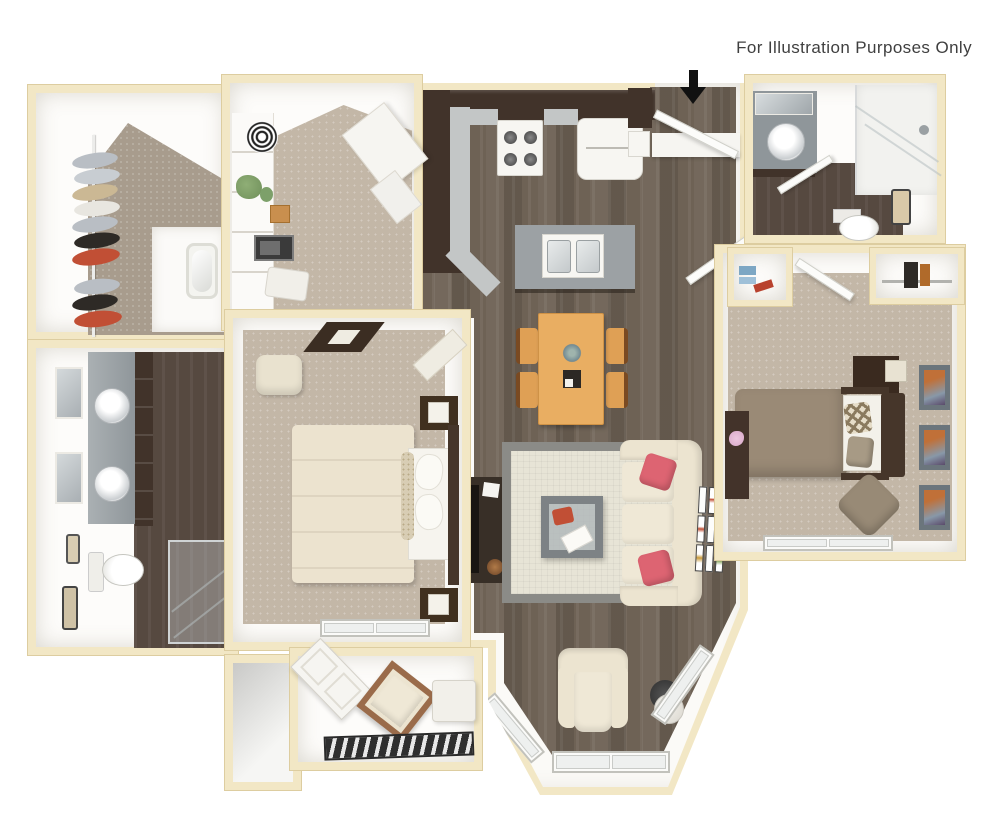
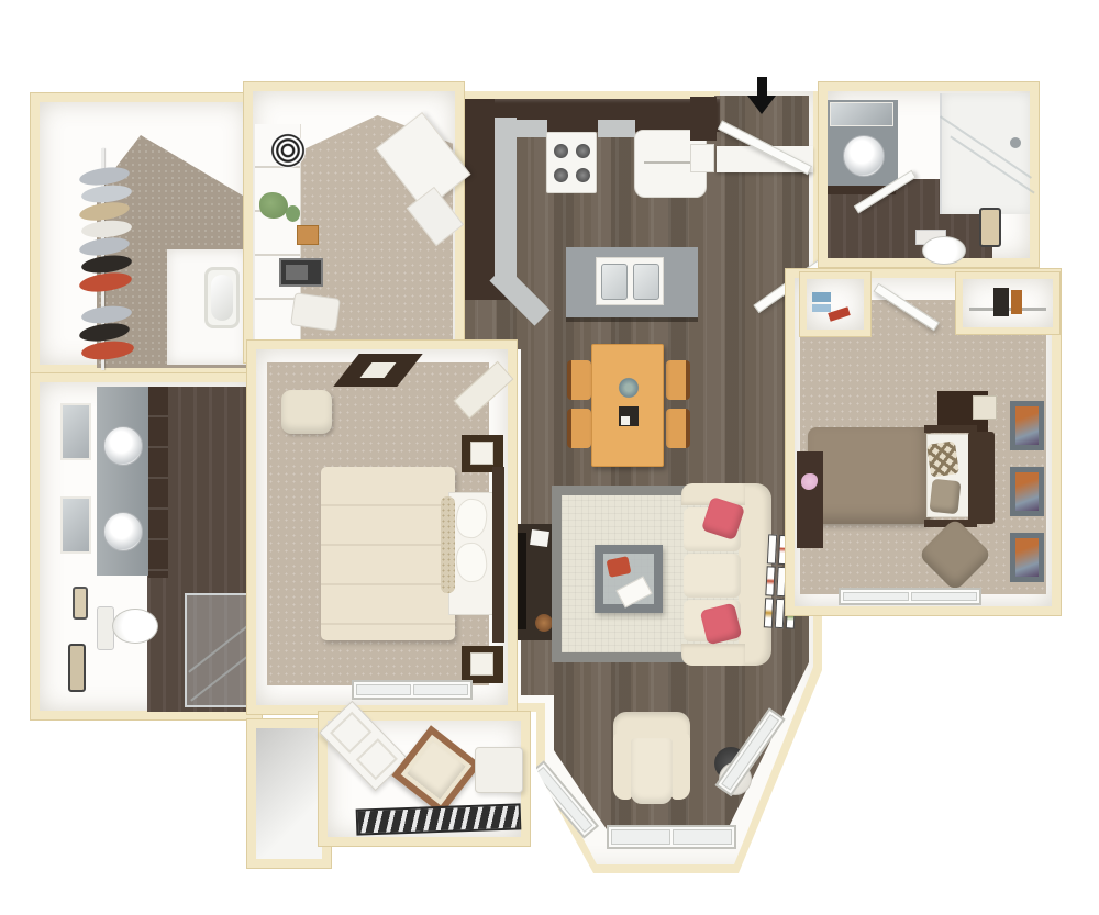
- For Illustration Purposes Only
